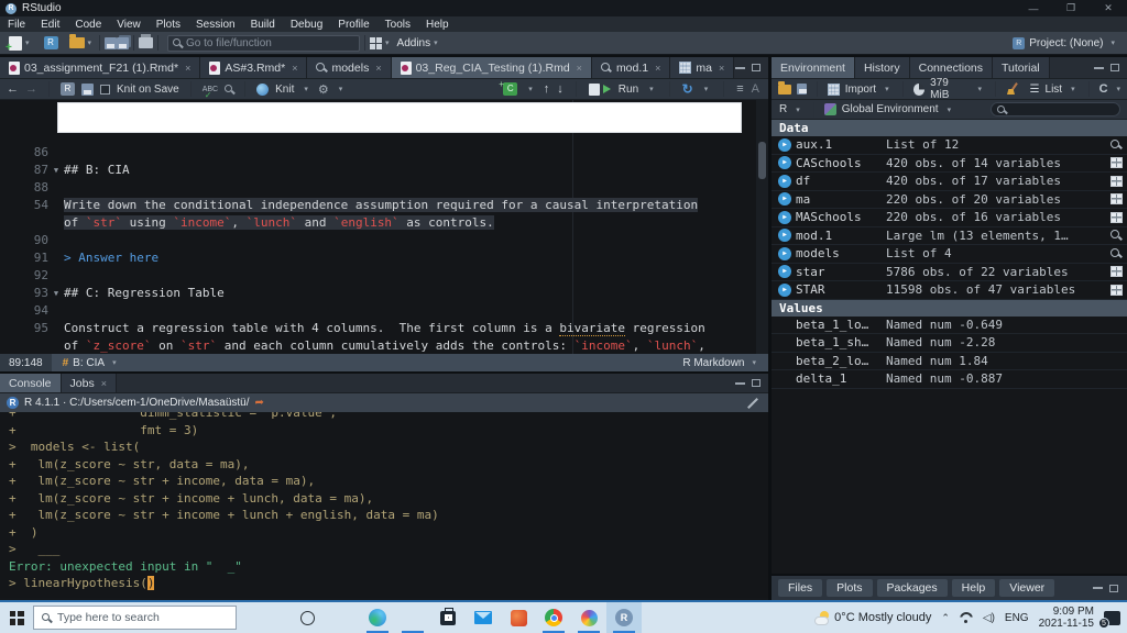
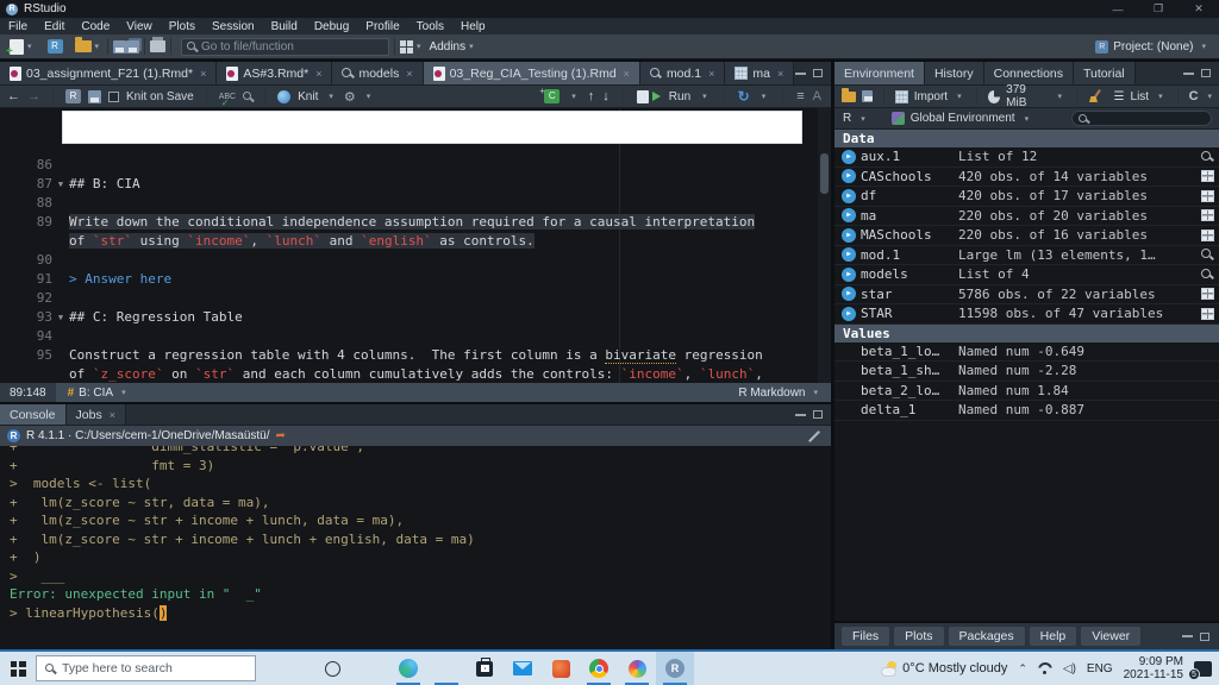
  RStudio
  —
  ❐
  ✕
  File
  Edit
  Code
  View
  Plots
  Session
  Build
  Debug
  Profile
  Tools
  Help
  Go to file/function
  Addins
  Project: (None)
  03_assignment_F21 (1).Rmd*
  ×
  AS#3.Rmd*
  ×
  models
  ×
  03_Reg_CIA_Testing (1).Rmd
  ×
  mod.1
  ×
  ma
  ×
  ←
  →
  Knit on Save
  Knit
  ⚙
  C
  ↑
  ↓
  Run
  ↻
  ≡
  A
  86
  87
  ▼
  ## B: CIA
  88
- 54
+ 89
  Write down the conditional independence assumption required for a causal interpretation
  of `str` using `income`, `lunch` and `english` as controls.
  90
  91
  > Answer here
  92
  93
  ▼
  ## C: Regression Table
  94
  95
  Construct a regression table with 4 columns. The first column is a bivariate regression
  of `z_score` on `str` and each column cumulatively adds the controls: `income`, `lunch`,
  89:148
  #
  B: CIA
  R Markdown
  Console
  Jobs
  ×
  R
  R 4.1.1 · C:/Users/cem-1/OneDrive/Masaüstü/
  ➦
  + dimm_statistic = "p.value",
  + fmt = 3)
  > models <- list(
  + lm(z_score ~ str, data = ma),
- + lm(z_score ~ str + income, data = ma),
  + lm(z_score ~ str + income + lunch, data = ma),
  + lm(z_score ~ str + income + lunch + english, data = ma)
  + )
  > ___
  Error: unexpected input in " _"
  > linearHypothesis()
  Environment
  History
  Connections
  Tutorial
  Import
  379 MiB
  ☰
  List
  C
  R
  Global Environment
  Data
  aux.1
  List of 12
  CASchools
  420 obs. of 14 variables
  df
  420 obs. of 17 variables
  ma
  220 obs. of 20 variables
  MASchools
  220 obs. of 16 variables
  mod.1
  Large lm (13 elements, 1…
  models
  List of 4
  star
  5786 obs. of 22 variables
  STAR
  11598 obs. of 47 variables
  Values
  beta_1_lo…
  Named num -0.649
  beta_1_sh…
  Named num -2.28
  beta_2_lo…
  Named num 1.84
  delta_1
  Named num -0.887
  Files
  Plots
  Packages
  Help
  Viewer
  Type here to search
  R
  0°C Mostly cloudy
  ⌃
  ◁)
  ENG
  9:09 PM
  2021-11-15
